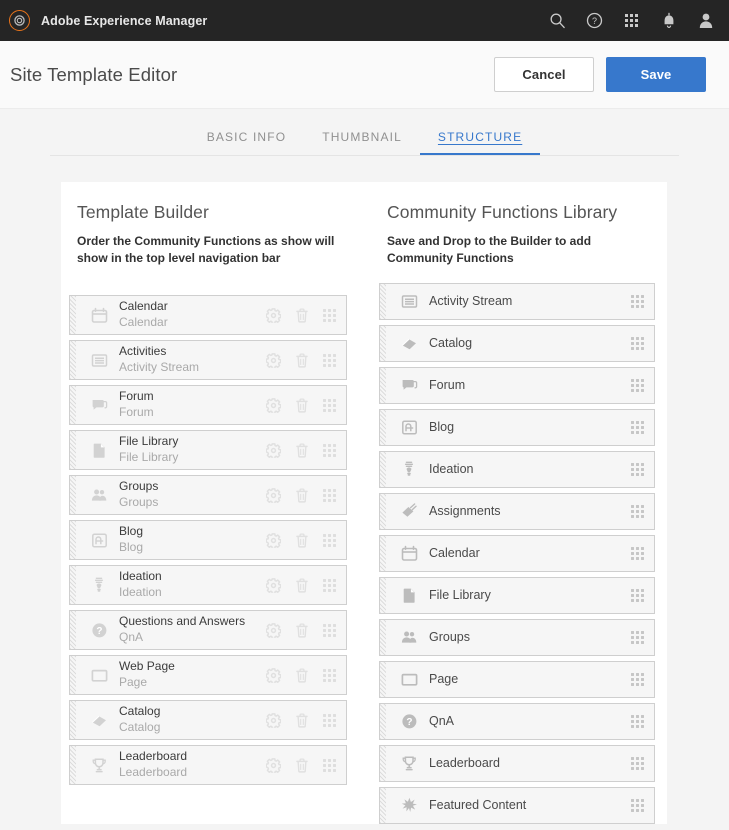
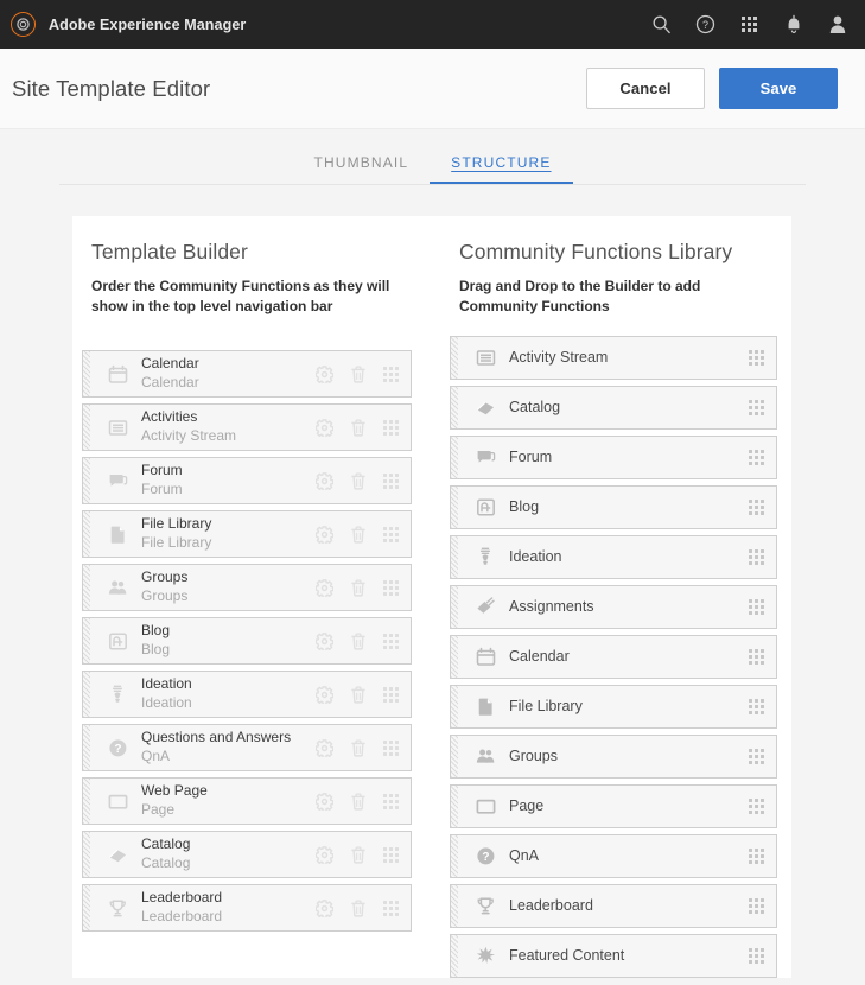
  Adobe Experience Manager
  ?
  Site Template Editor
  Cancel
  Save
- BASIC INFO
  THUMBNAIL
  STRUCTURE
  Template Builder
- Order the Community Functions as show will show in the top level navigation bar
+ Order the Community Functions as they will show in the top level navigation bar
  Calendar
  Calendar
  Activities
  Activity Stream
  Forum
  Forum
  File Library
  File Library
  Groups
  Groups
  Blog
  Blog
  Ideation
  Ideation
  ?
  Questions and Answers
  QnA
  Web Page
  Page
  Catalog
  Catalog
  Leaderboard
  Leaderboard
  Community Functions Library
- Save and Drop to the Builder to add Community Functions
+ Drag and Drop to the Builder to add Community Functions
  Activity Stream
  Catalog
  Forum
  Blog
  Ideation
  Assignments
  Calendar
  File Library
  Groups
  Page
  ?
  QnA
  Leaderboard
  Featured Content
